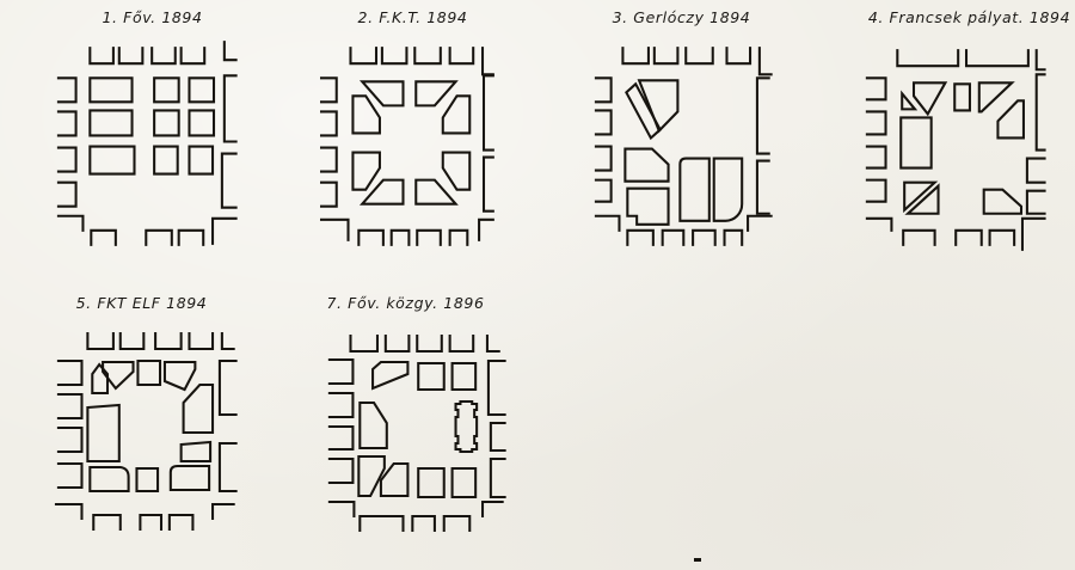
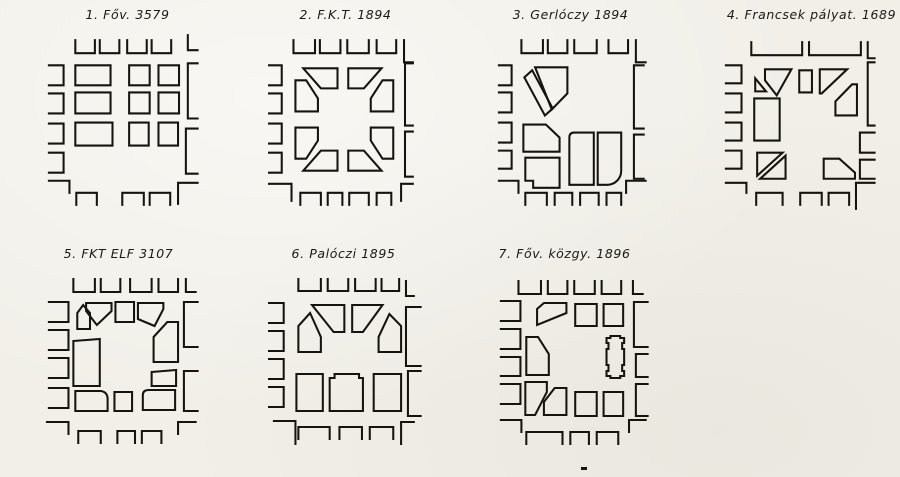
- 1. Főv. 1894
+ 1. Főv. 3579
  2. F.K.T. 1894
  3. Gerlóczy 1894
- 4. Francsek pályat. 1894
+ 4. Francsek pályat. 1689
- 5. FKT ELF 1894
+ 5. FKT ELF 3107
+ 6. Palóczi 1895
  7. Főv. közgy. 1896
